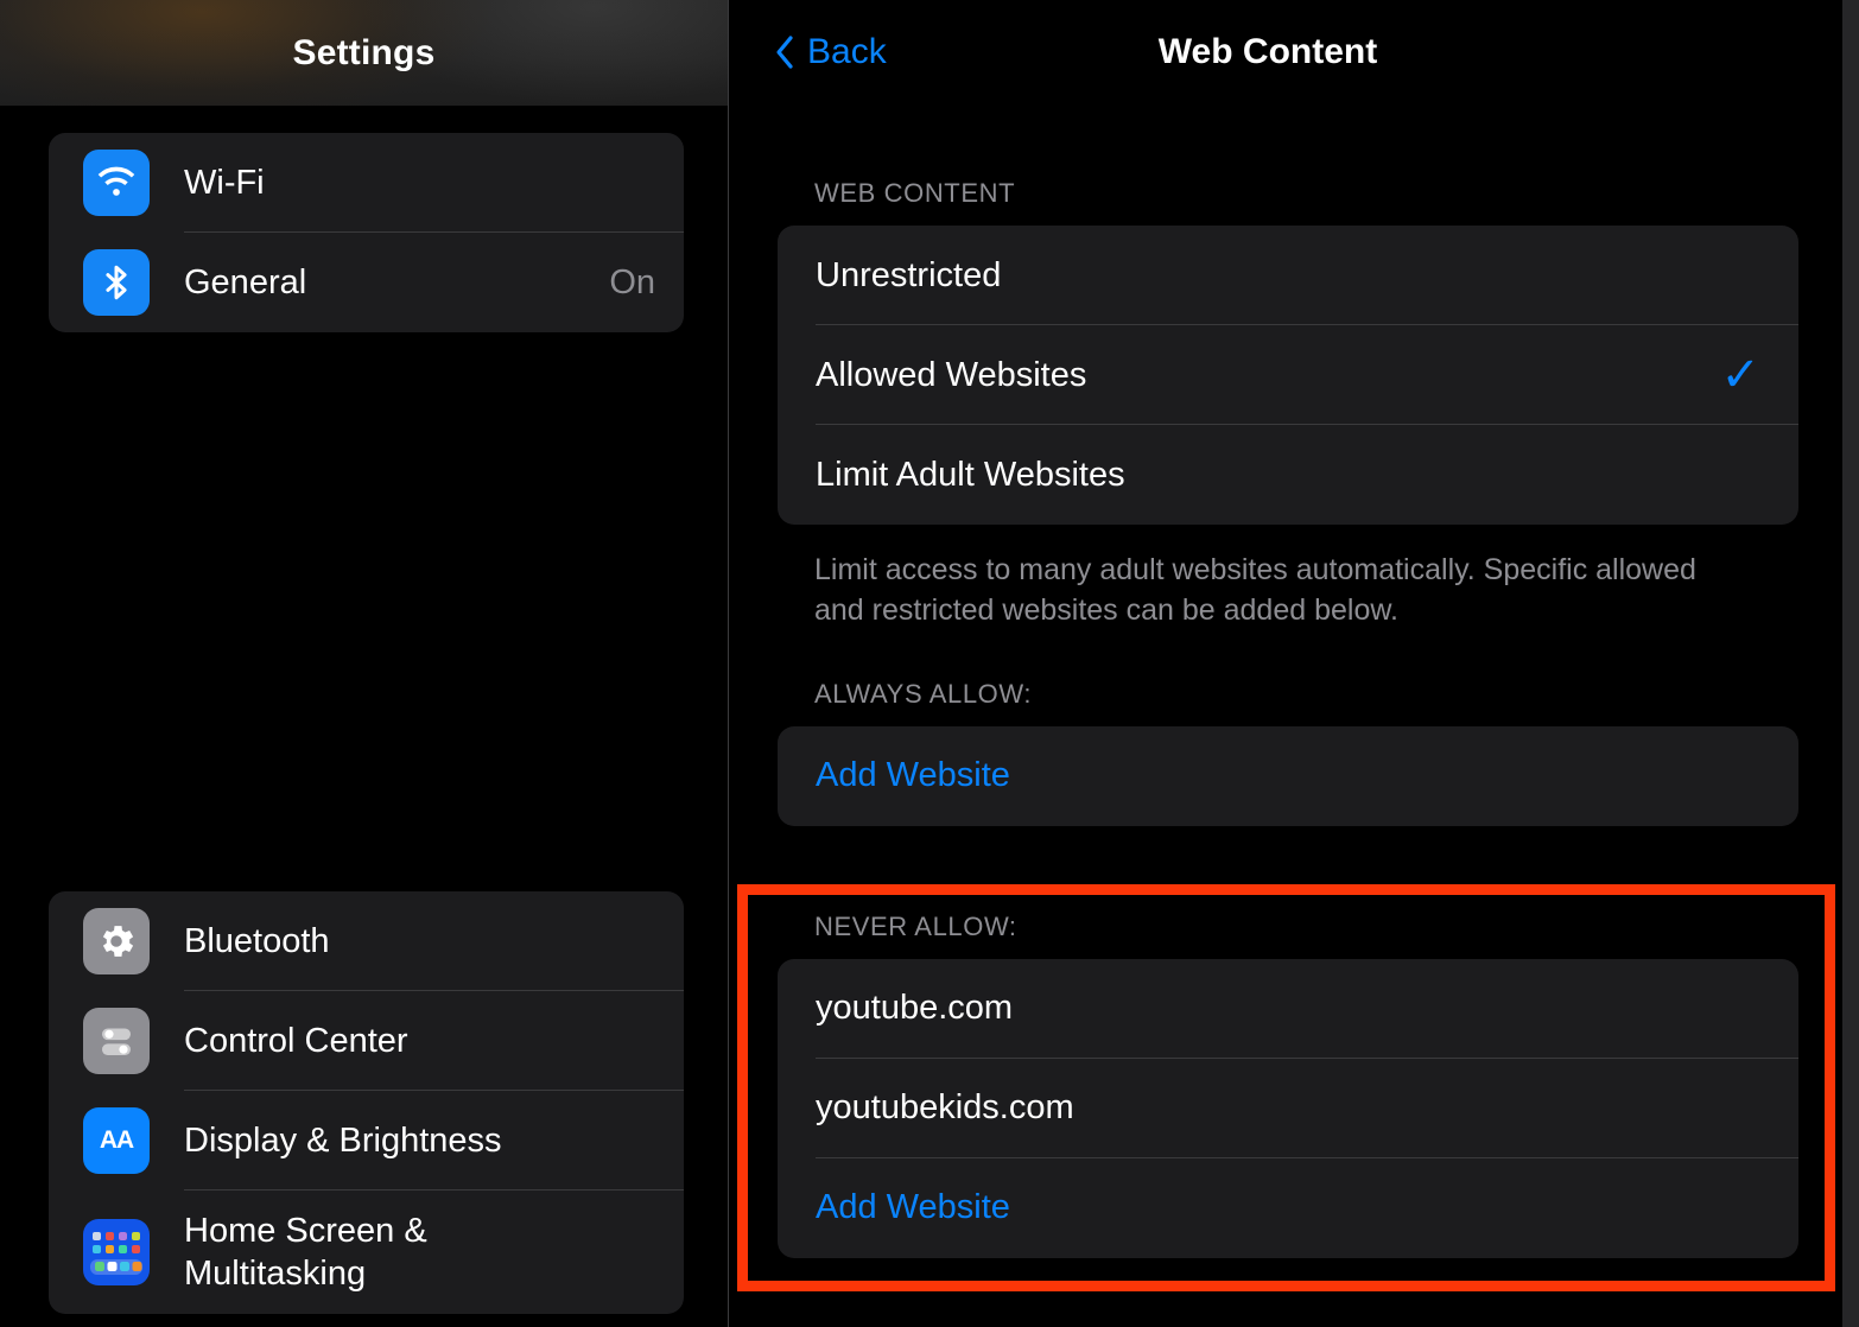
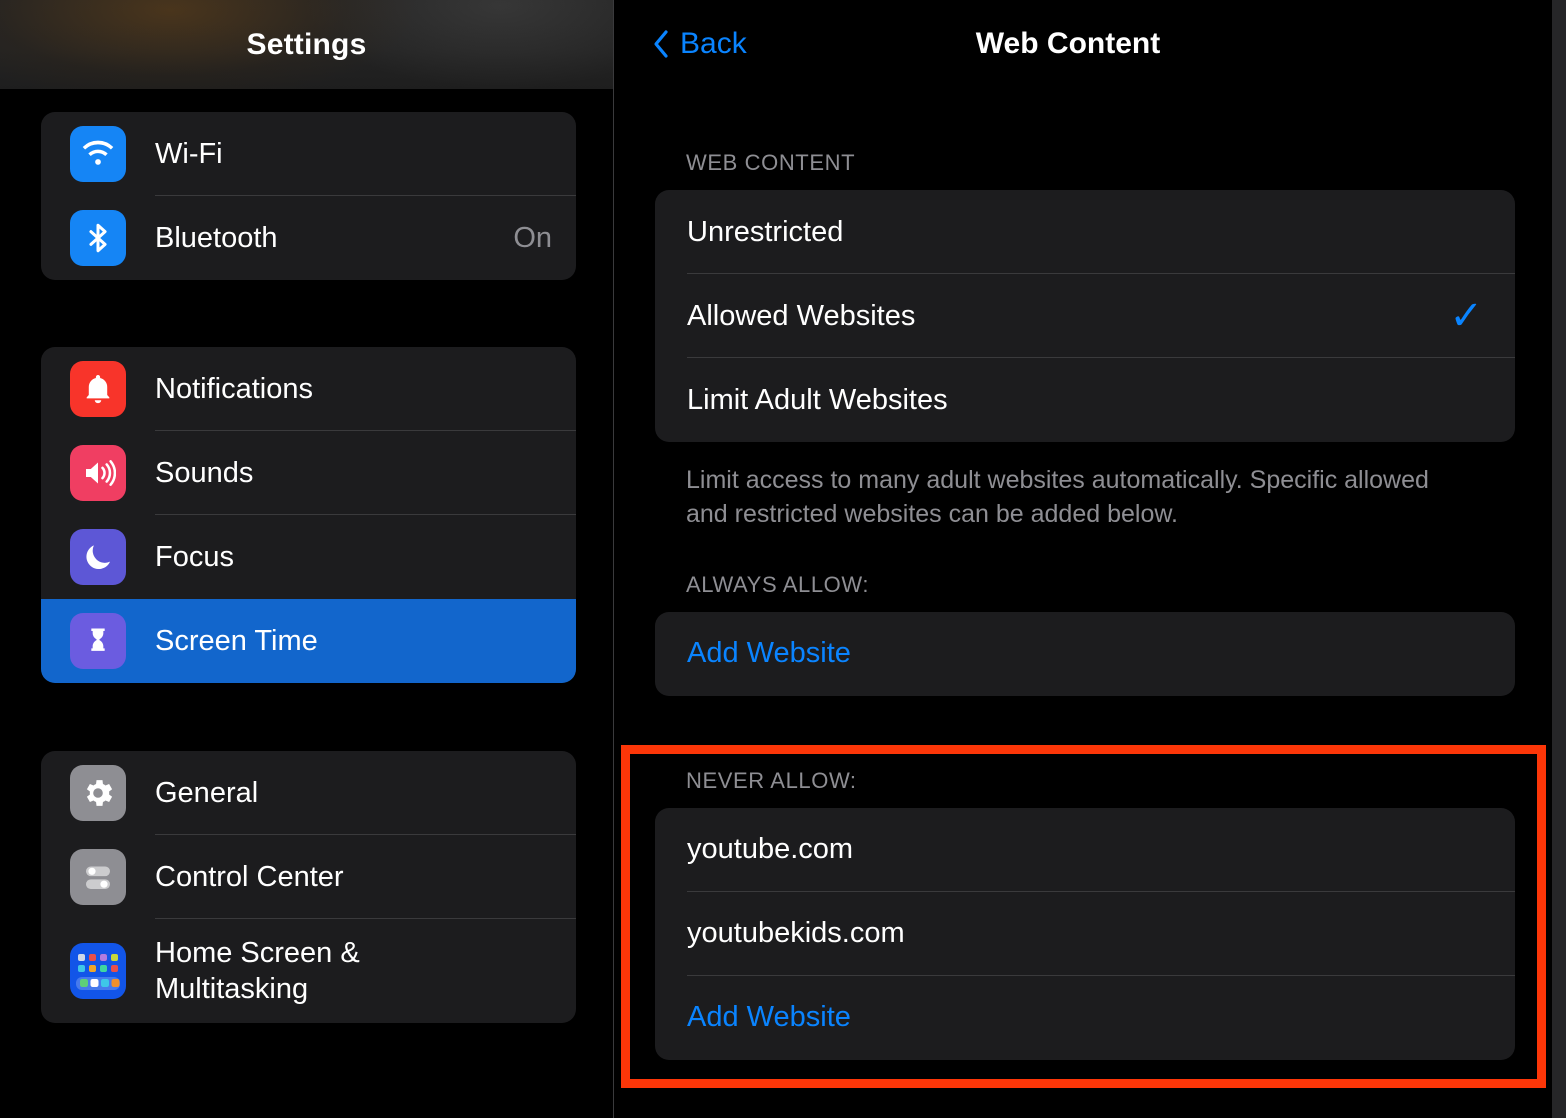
  Wi-Fi
- General
+ Bluetooth
  On
+ Notifications
+ Sounds
+ Focus
+ Screen Time
- Bluetooth
+ General
  Control Center
- AA
- Display & Brightness
  Home Screen &
  Multitasking
  Settings
  Back
  Web Content
  WEB CONTENT
  Unrestricted
  Allowed Websites
  ✓
  Limit Adult Websites
  Limit access to many adult websites automatically. Specific allowed and restricted websites can be added below.
  ALWAYS ALLOW:
  Add Website
  NEVER ALLOW:
  youtube.com
  youtubekids.com
  Add Website
